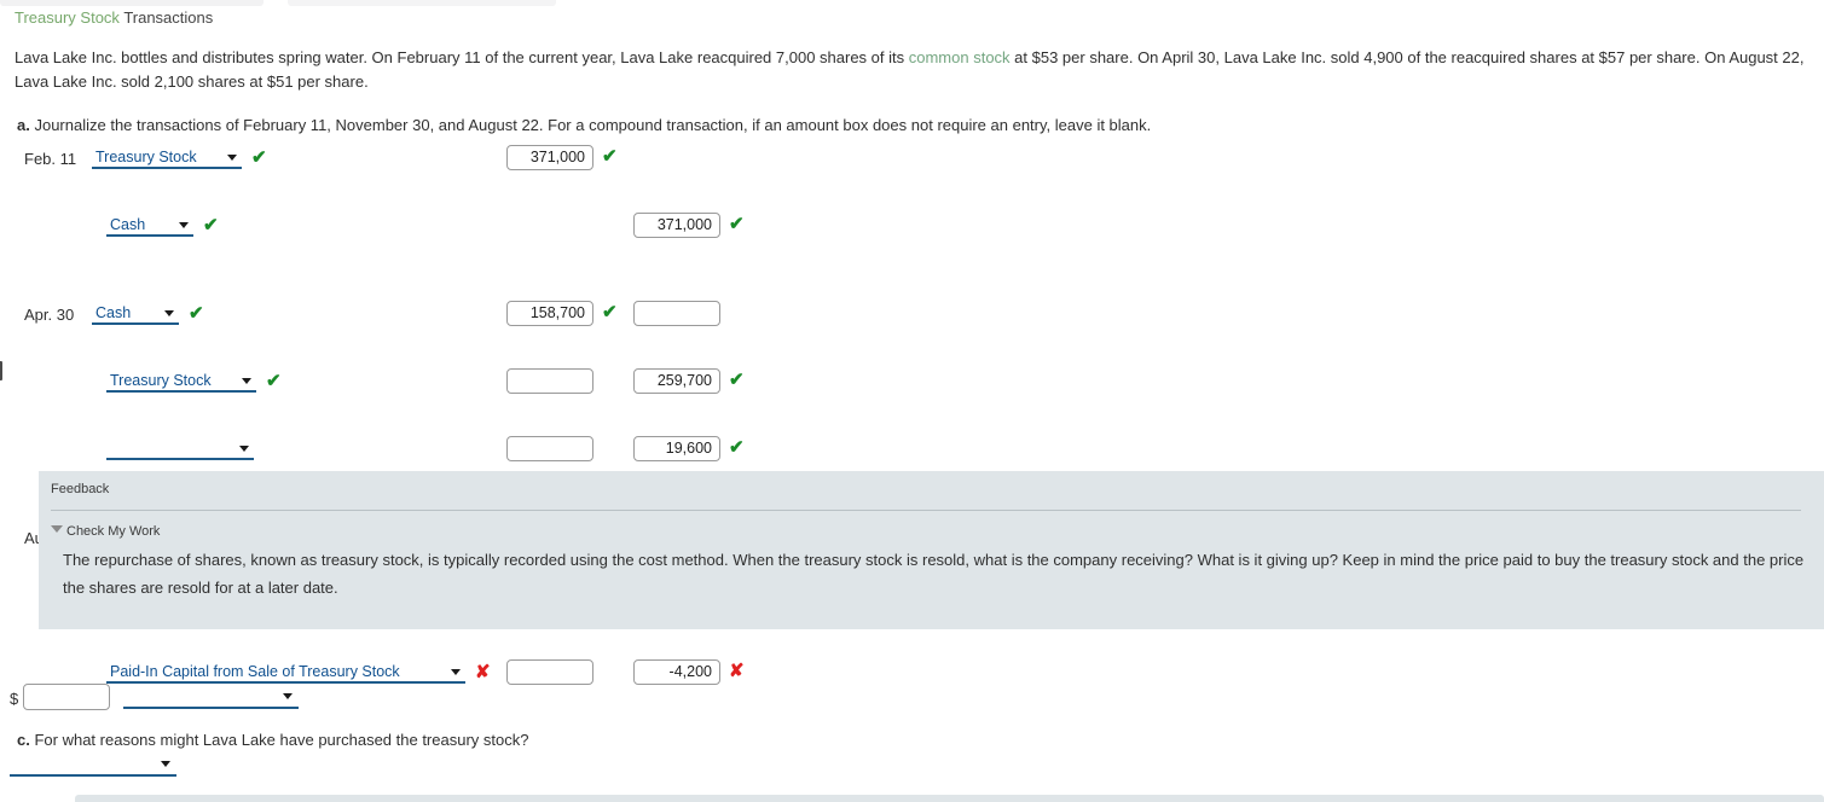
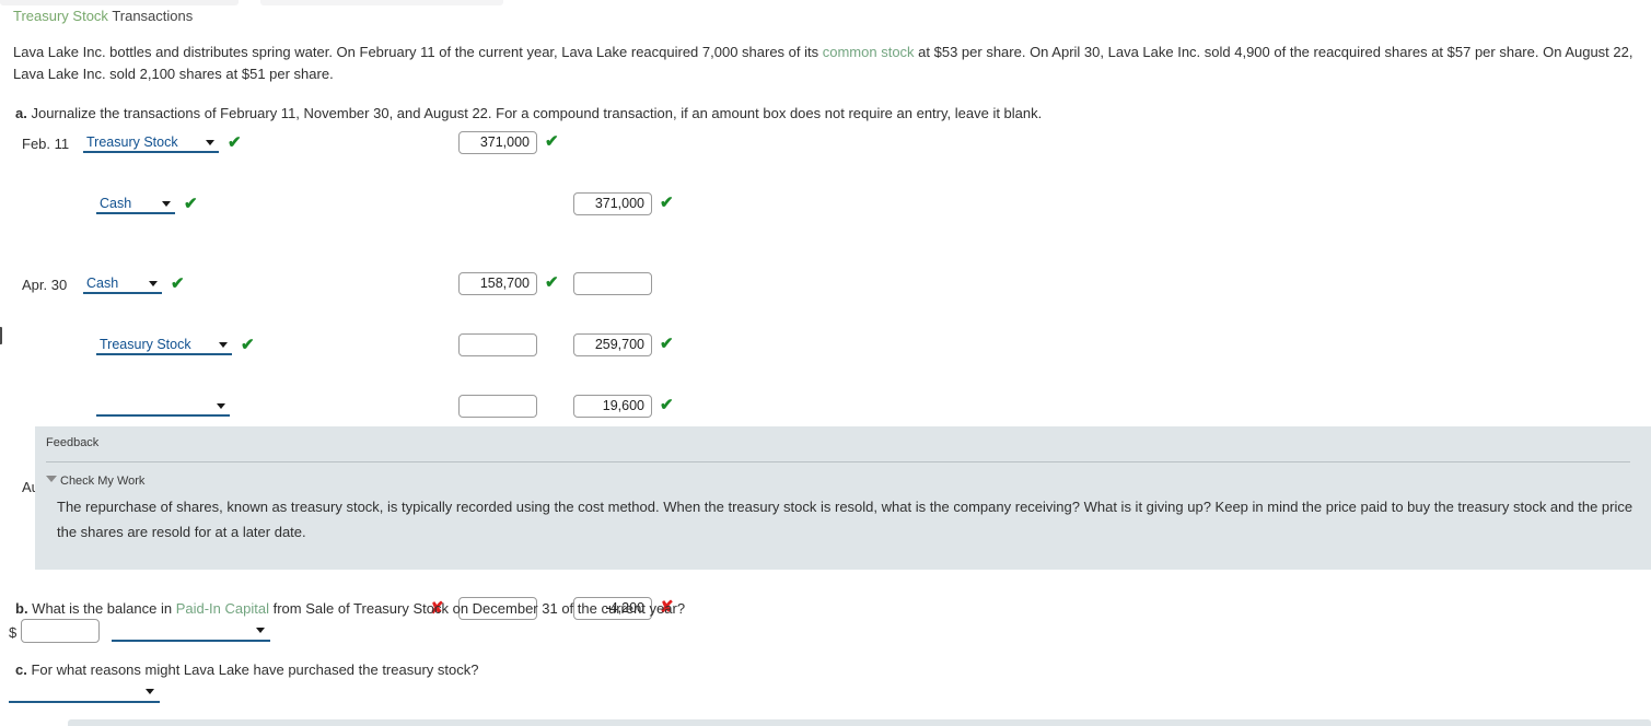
  Treasury Stock Transactions
  Lava Lake Inc. bottles and distributes spring water. On February 11 of the current year, Lava Lake reacquired 7,000 shares of its common stock at $53 per share. On April 30, Lava Lake Inc. sold 4,900 of the reacquired shares at $57 per share. On August 22, Lava Lake Inc. sold 2,100 shares at $51 per share.
  a. Journalize the transactions of February 11, November 30, and August 22. For a compound transaction, if an amount box does not require an entry, leave it blank.
  Feb. 11
  Treasury Stock
  ✔
  371,000
  ✔
  Cash
  ✔
  371,000
  ✔
  Apr. 30
  Cash
  ✔
  158,700
  ✔
  Treasury Stock
  ✔
  259,700
  ✔
  19,600
  ✔
- Paid-In Capital from Sale of Treasury Stock
  ✘
  -4,200
  ✘
  Feedback
  Check My Work
  The repurchase of shares, known as treasury stock, is typically recorded using the cost method. When the treasury stock is resold, what is the company receiving? What is it giving up? Keep in mind the price paid to buy the treasury stock and the price the shares are resold for at a later date.
+ b. What is the balance in Paid-In Capital from Sale of Treasury Stock on December 31 of the current year?
  $
  c. For what reasons might Lava Lake have purchased the treasury stock?
